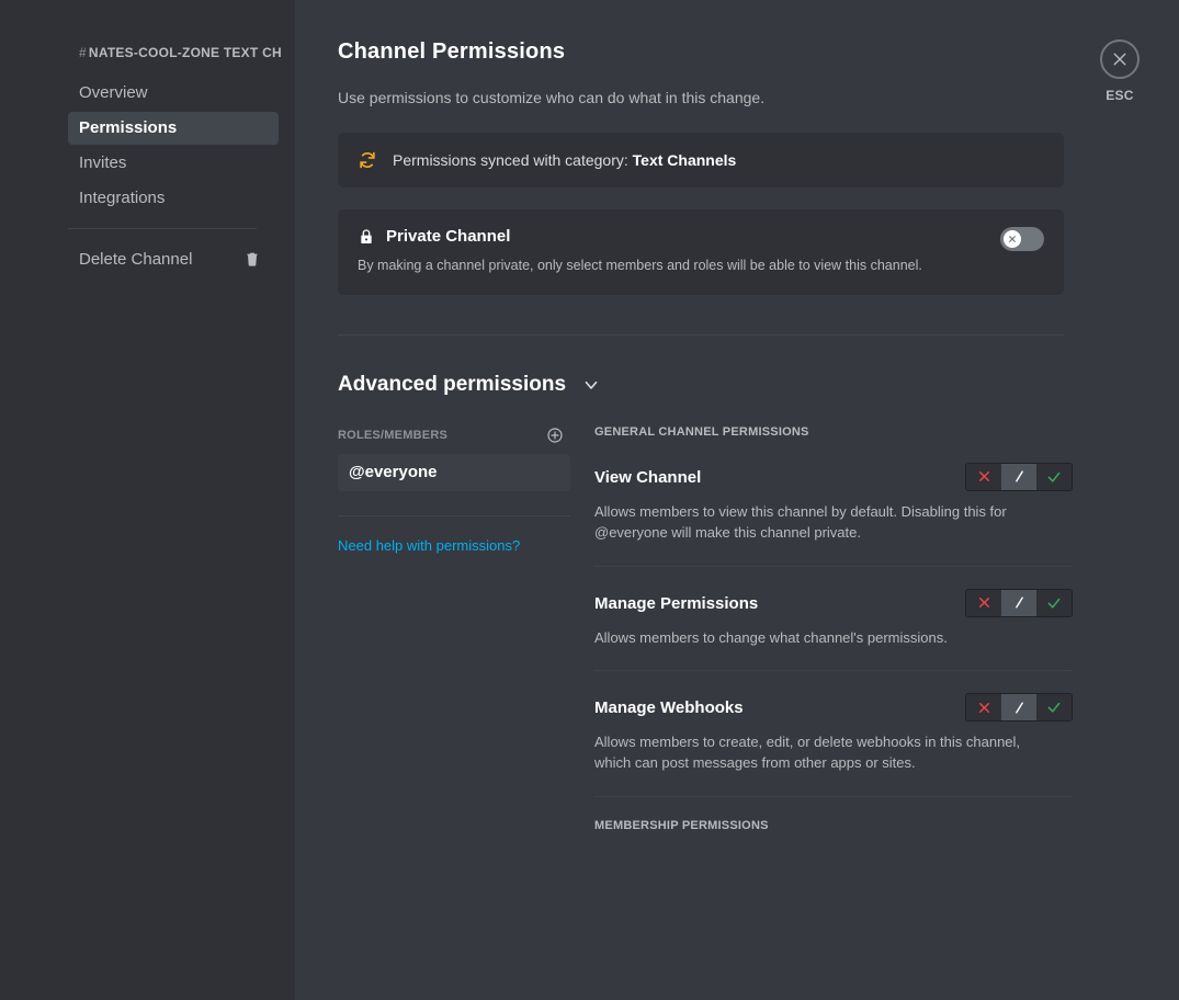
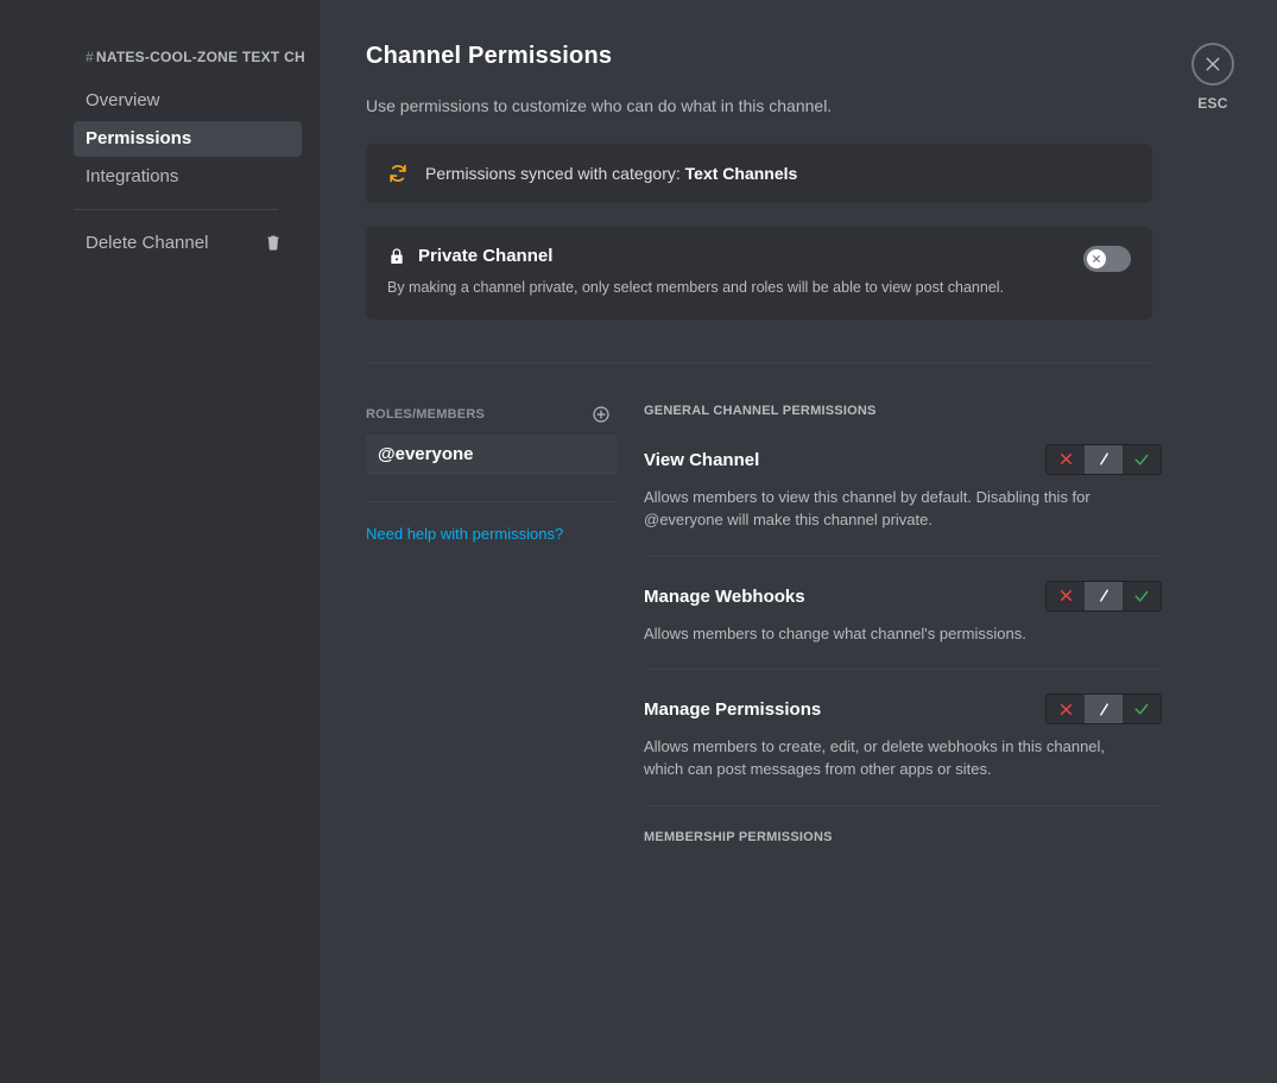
  # NATES-COOL-ZONE TEXT CH
  Overview
  Permissions
- Invites
  Integrations
  Delete Channel
  Channel Permissions
- Use permissions to customize who can do what in this change.
+ Use permissions to customize who can do what in this channel.
  Permissions synced with category: Text Channels
  Private Channel
- By making a channel private, only select members and roles will be able to view this channel.
+ By making a channel private, only select members and roles will be able to view post channel.
- Advanced permissions
  ROLES/MEMBERS
  @everyone
  Need help with permissions?
  GENERAL CHANNEL PERMISSIONS
  View Channel
  Allows members to view this channel by default. Disabling this for @everyone will make this channel private.
- Manage Permissions
+ Manage Webhooks
  Allows members to change what channel's permissions.
- Manage Webhooks
+ Manage Permissions
  Allows members to create, edit, or delete webhooks in this channel, which can post messages from other apps or sites.
  MEMBERSHIP PERMISSIONS
  ESC
